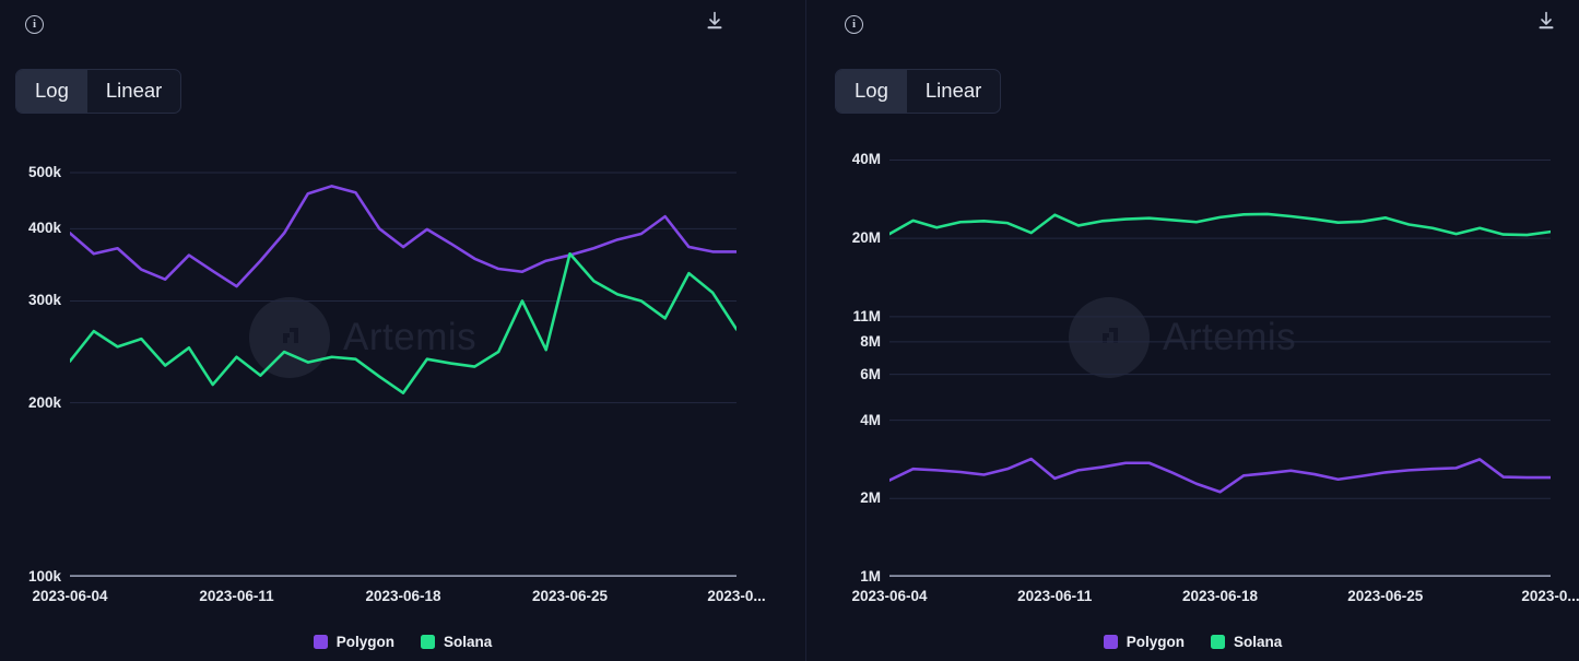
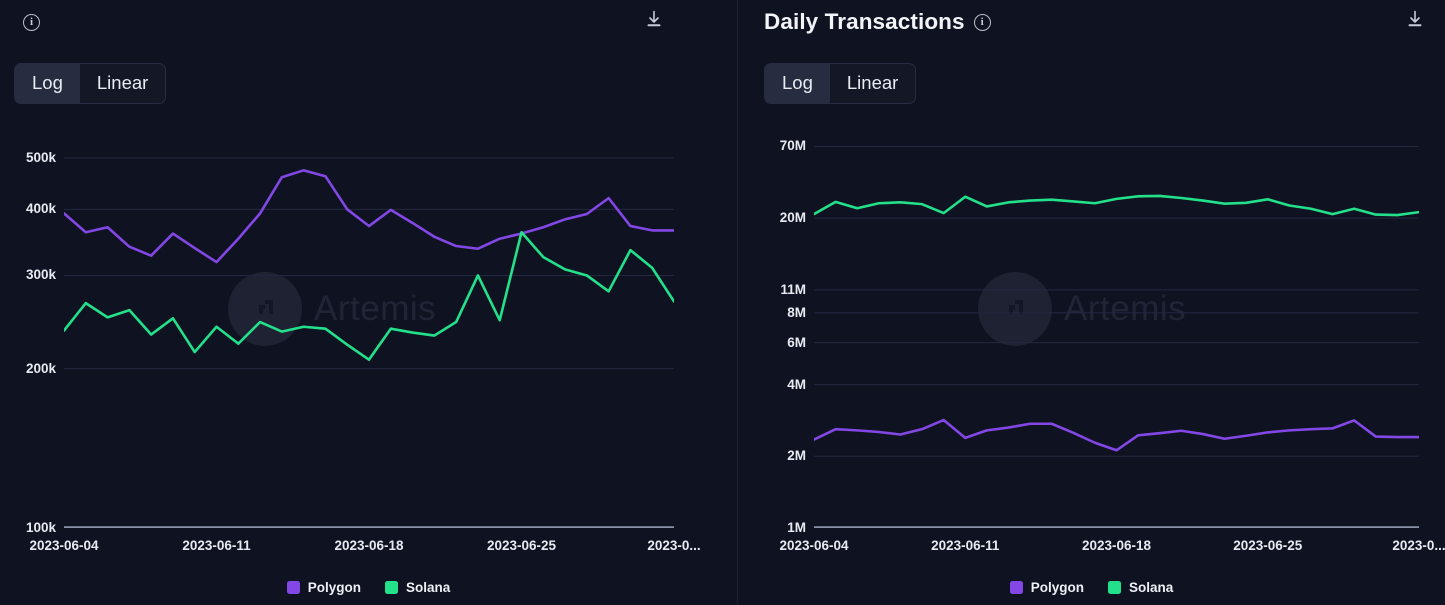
  i
  Log
  Linear
  Artemis
  100k
  200k
  300k
  400k
  500k
  2023-06-04
  2023-06-11
  2023-06-18
  2023-06-25
  2023-0...
  Polygon
  Solana
+ Daily Transactions
  i
  Log
  Linear
  Artemis
  1M
  2M
  4M
  6M
  8M
  11M
  20M
- 40M
+ 70M
  2023-06-04
  2023-06-11
  2023-06-18
  2023-06-25
  2023-0...
  Polygon
  Solana
